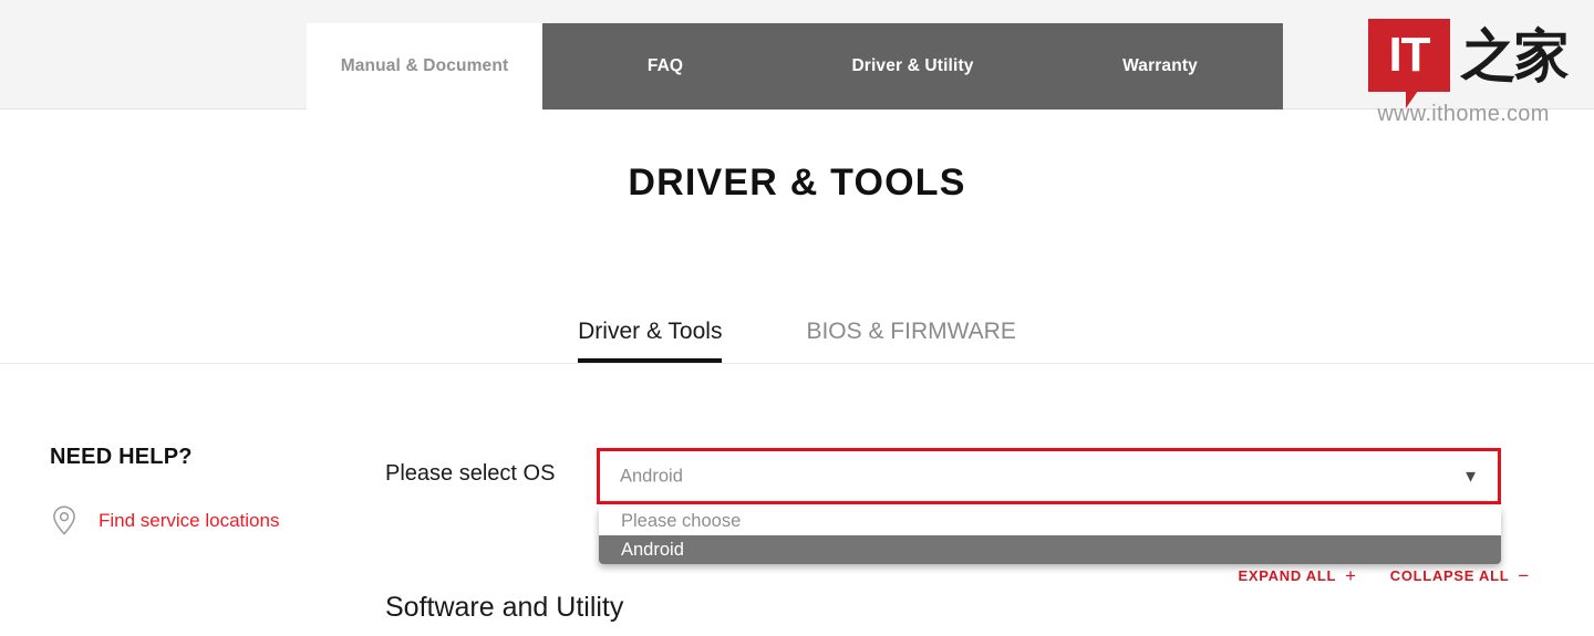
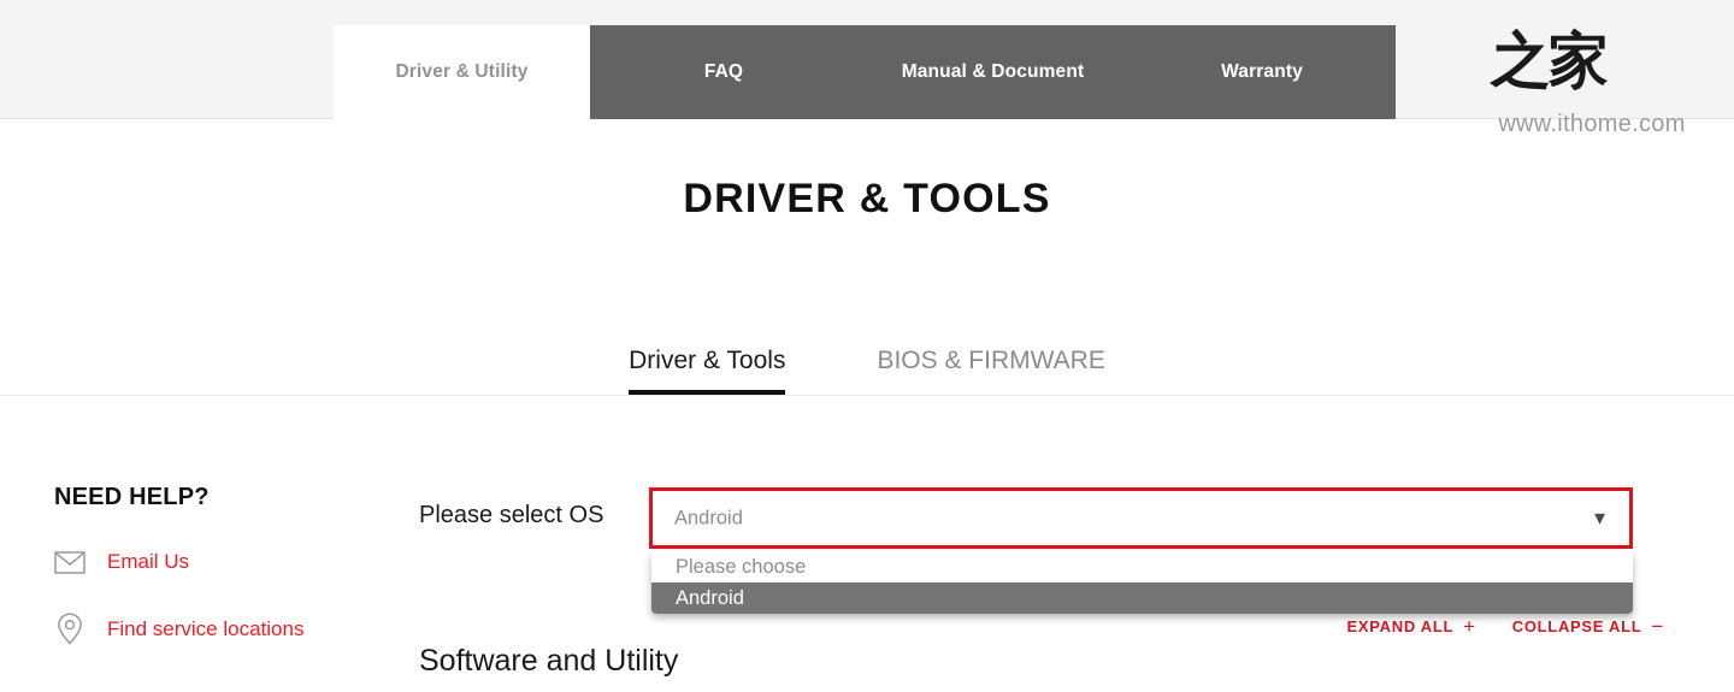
- Manual & Document
+ Driver & Utility
  FAQ
- Driver & Utility
+ Manual & Document
  Warranty
- IT
  之家
  www.ithome.com
  DRIVER & TOOLS
  Driver & Tools
  BIOS & FIRMWARE
  NEED HELP?
+ Email Us
  Find service locations
  Please select OS
  Android
  ▼
  Please choose
  Android
  EXPAND ALL
  +
  COLLAPSE ALL
  −
  Software and Utility
